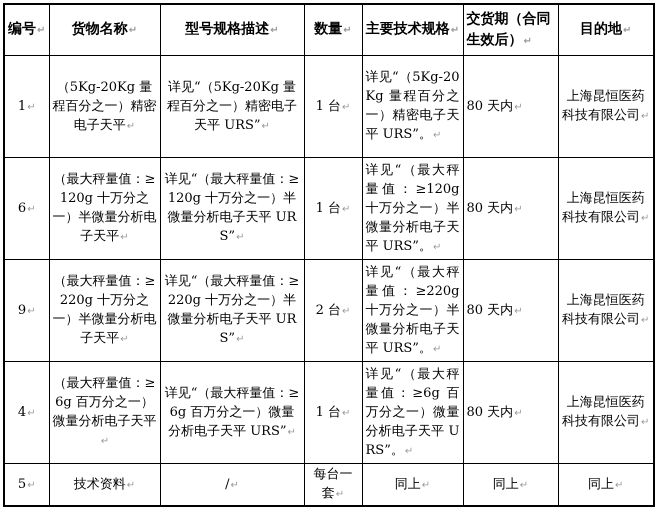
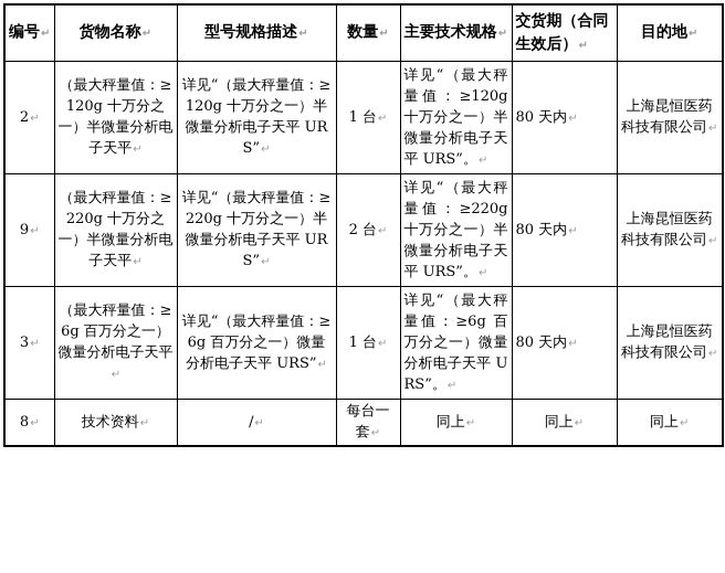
  编号↵	货物名称↵	型号规格描述↵	数量↵	主要技术规格↵	交货期（合同生效后）↵	目的地↵
- 1↵	（5Kg-20Kg 量程百分之一）精密电子天平↵	详见“（5Kg-20Kg 量程百分之一）精密电子天平 URS”↵	1 台↵	详见“（5Kg-20Kg 量程百分之一）精密电子天平 URS”。↵	80 天内↵	上海昆恒医药科技有限公司↵
- 6↵	（最大秤量值：≥120g 十万分之一）半微量分析电子天平↵	详见“（最大秤量值：≥120g 十万分之一）半微量分析电子天平 URS”↵	1 台↵	详见“（最大秤量值：≥120g 十万分之一）半微量分析电子天平 URS”。↵	80 天内↵	上海昆恒医药科技有限公司↵
+ 2↵	（最大秤量值：≥120g 十万分之一）半微量分析电子天平↵	详见“（最大秤量值：≥120g 十万分之一）半微量分析电子天平 URS”↵	1 台↵	详见“（最大秤量值：≥120g 十万分之一）半微量分析电子天平 URS”。↵	80 天内↵	上海昆恒医药科技有限公司↵
  9↵	（最大秤量值：≥220g 十万分之一）半微量分析电子天平↵	详见“（最大秤量值：≥220g 十万分之一）半微量分析电子天平 URS”↵	2 台↵	详见“（最大秤量值：≥220g 十万分之一）半微量分析电子天平 URS”。↵	80 天内↵	上海昆恒医药科技有限公司↵
- 4↵	（最大秤量值：≥6g 百万分之一）微量分析电子天平↵	详见“（最大秤量值：≥6g 百万分之一）微量分析电子天平 URS”↵	1 台↵	详见“（最大秤量值：≥6g 百万分之一）微量分析电子天平 URS”。↵	80 天内↵	上海昆恒医药科技有限公司↵
+ 3↵	（最大秤量值：≥6g 百万分之一）微量分析电子天平↵	详见“（最大秤量值：≥6g 百万分之一）微量分析电子天平 URS”↵	1 台↵	详见“（最大秤量值：≥6g 百万分之一）微量分析电子天平 URS”。↵	80 天内↵	上海昆恒医药科技有限公司↵
- 5↵	技术资料↵	/↵	每台一套↵	同上↵	同上↵	同上↵
+ 8↵	技术资料↵	/↵	每台一套↵	同上↵	同上↵	同上↵
